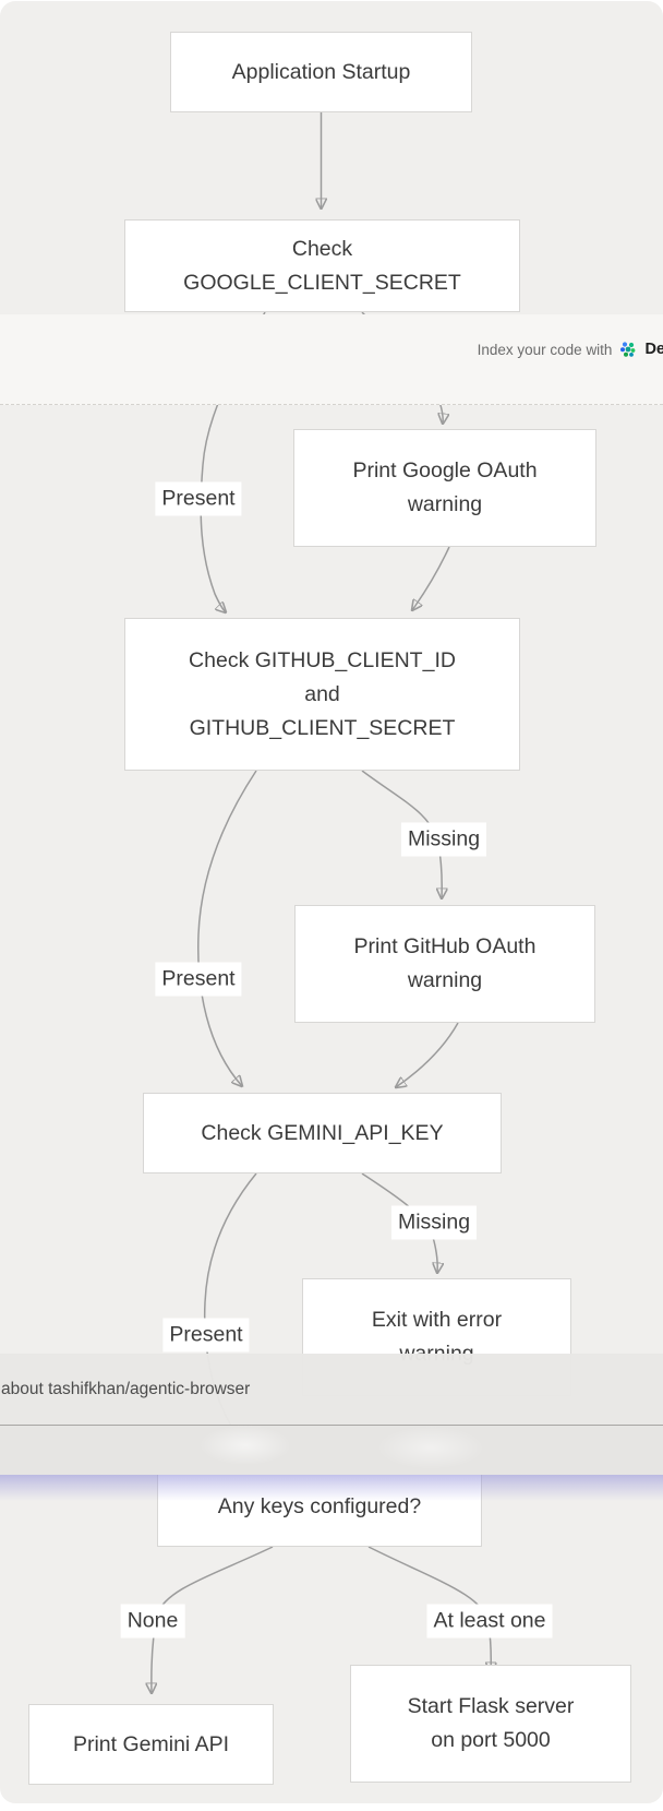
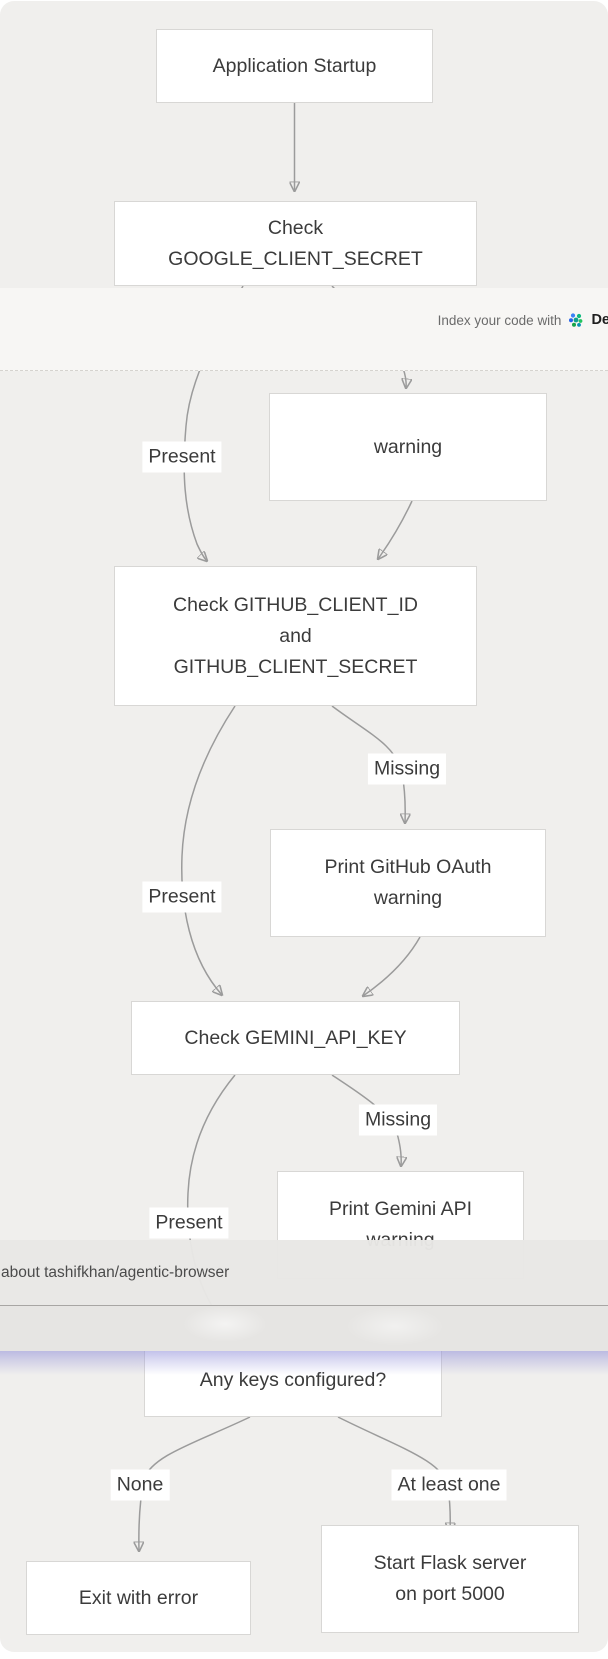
  Application Startup
  Check
  GOOGLE_CLIENT_SECRET
- Print Google OAuth
  warning
  Check GITHUB_CLIENT_ID
  and
  GITHUB_CLIENT_SECRET
  Print GitHub OAuth
  warning
  Check GEMINI_API_KEY
- Exit with error
+ Print Gemini API
  Any keys configured?
- Print Gemini API
+ Exit with error
  Start Flask server
  on port 5000
  Present
  Missing
  Present
  Missing
  Present
  None
  At least one
  Index your code with
  De
  about tashifkhan/agentic-browser
